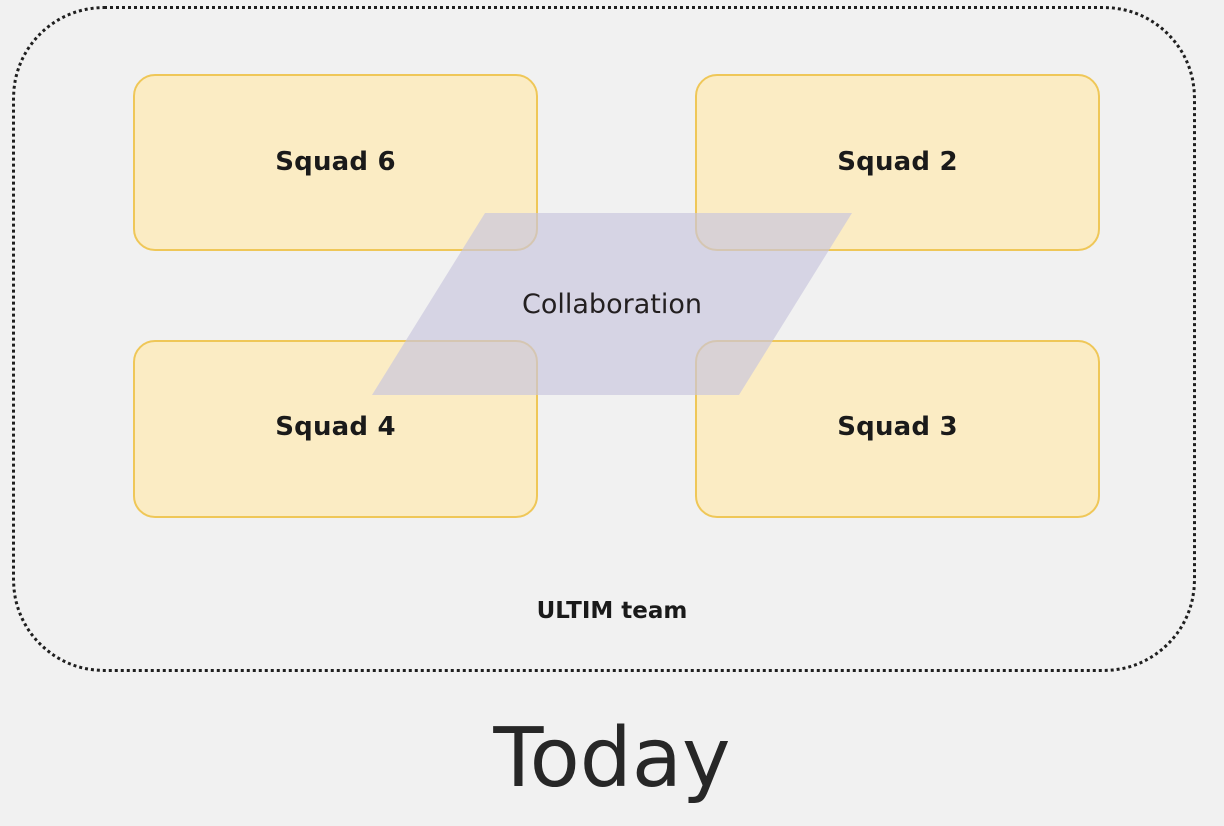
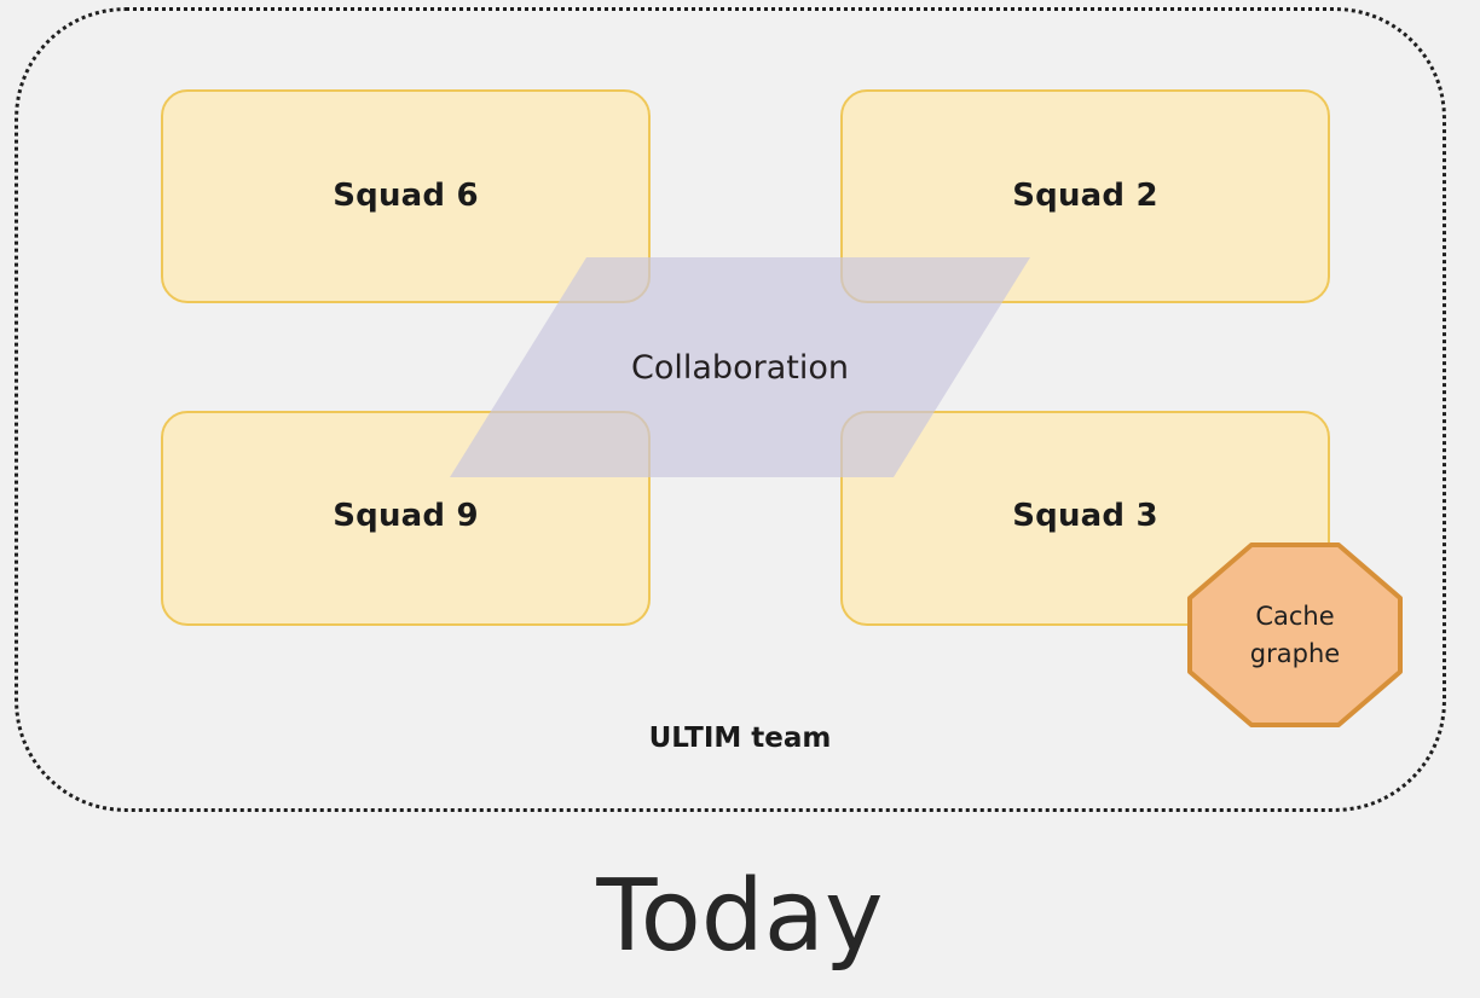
  Squad 6
  Squad 2
- Squad 4
+ Squad 9
  Squad 3
  Collaboration
+ Cache
+ graphe
  ULTIM team
  Today
